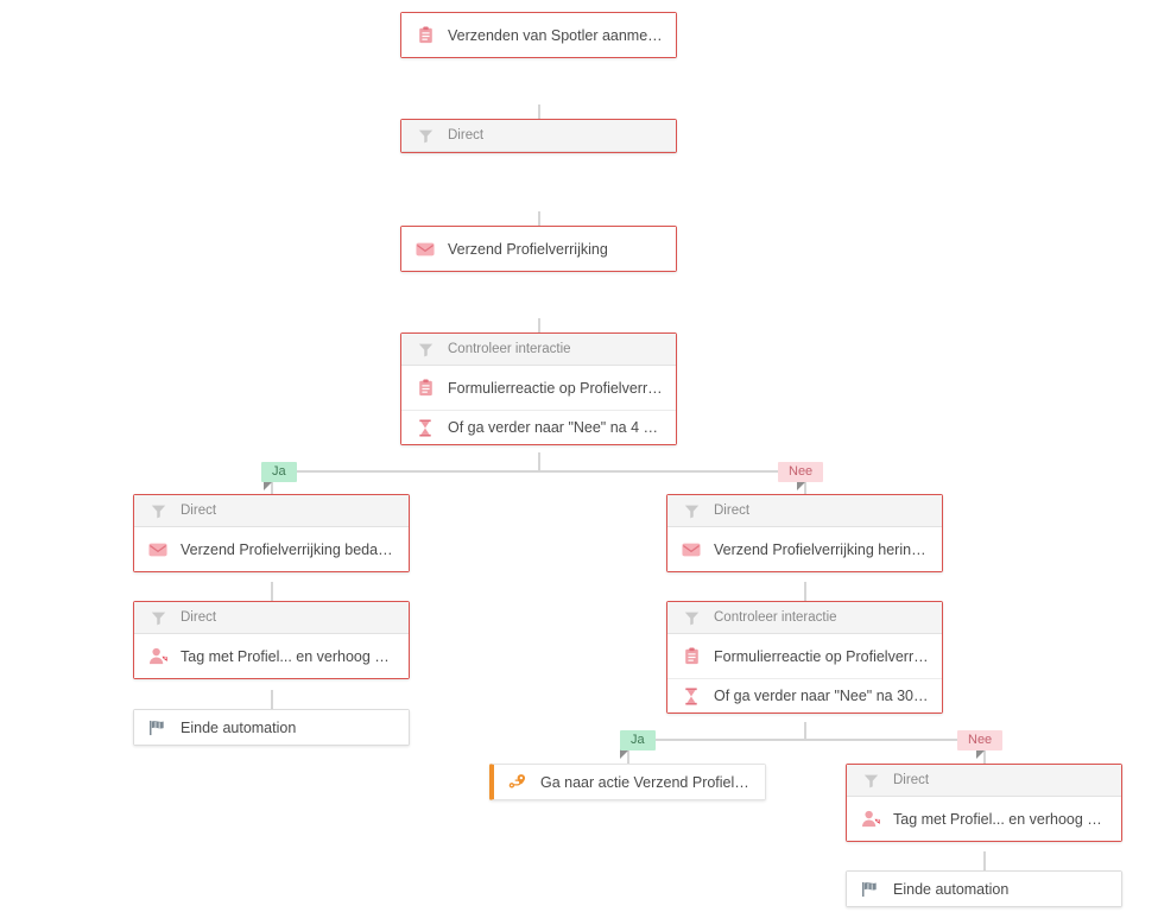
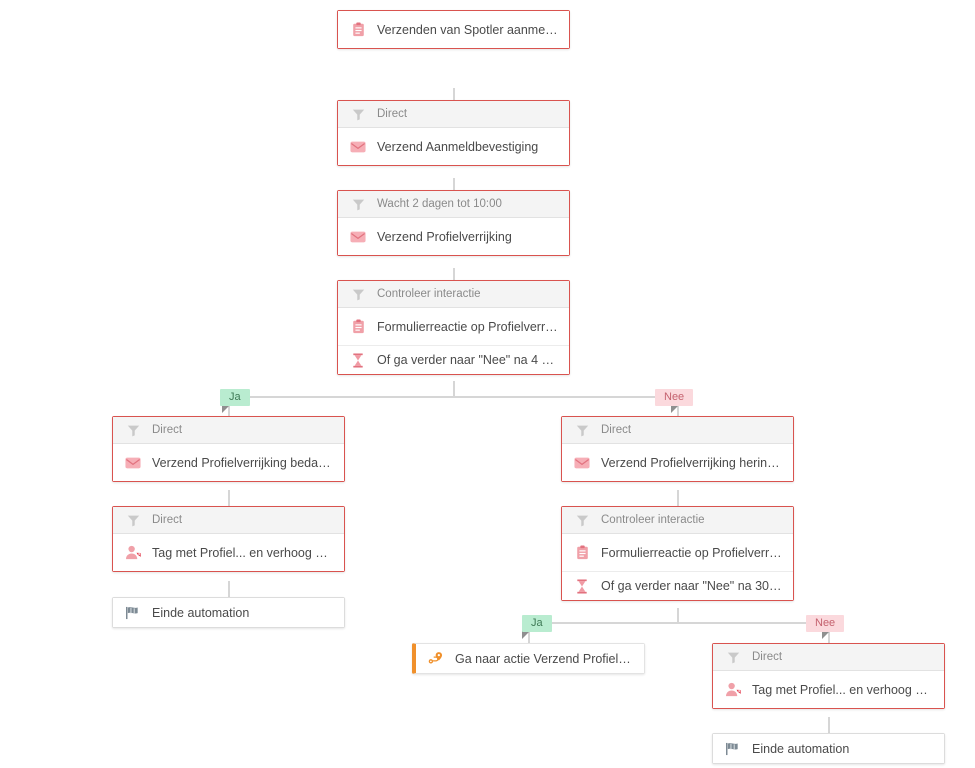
  Ja
  Nee
  Ja
  Nee
  Verzenden van Spotler aanmeldf
  Direct
+ Verzend Aanmeldbevestiging
+ Wacht 2 dagen tot 10:00
  Verzend Profielverrijking
  Controleer interactie
  Formulierreactie op Profielverrijki
  Of ga verder naar "Nee" na 4 dag
  Direct
  Verzend Profielverrijking bedank
  Direct
  Tag met Profiel... en verhoog sco
  Einde automation
  Direct
  Verzend Profielverrijking herinne
  Controleer interactie
  Formulierreactie op Profielverrijki
  Of ga verder naar "Nee" na 30 da
  Ga naar actie Verzend Profielver
  Direct
  Tag met Profiel... en verhoog sco
  Einde automation
